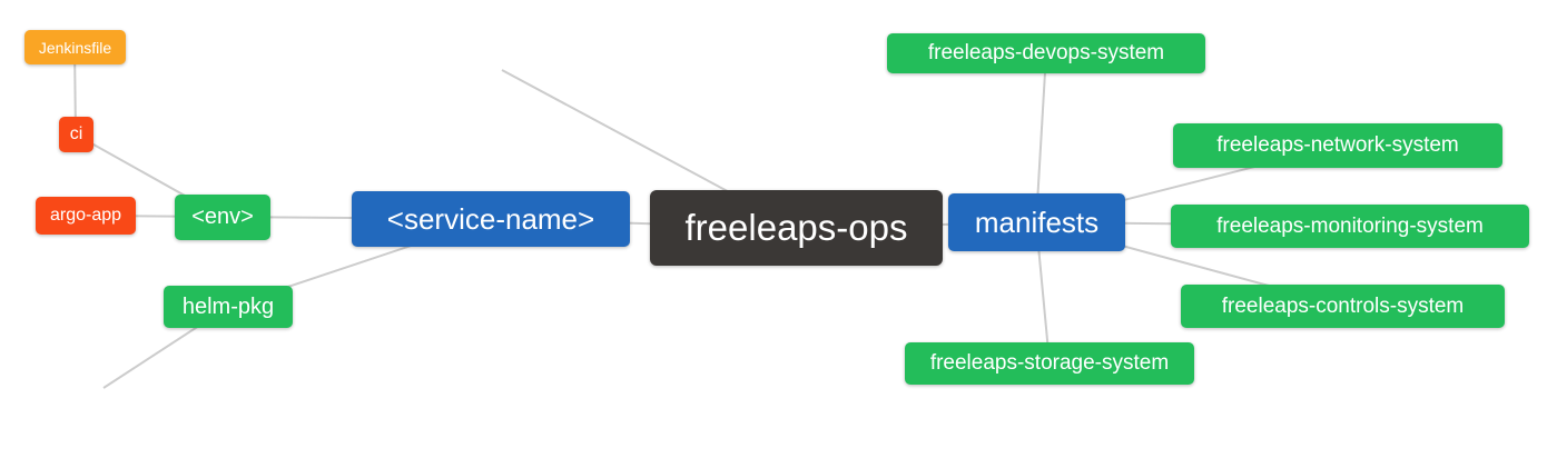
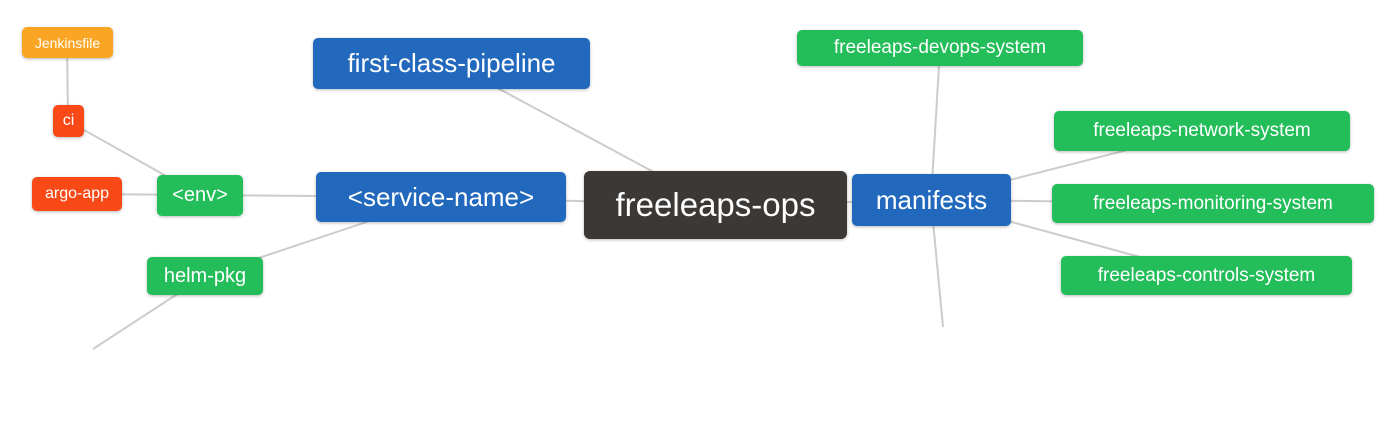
  freeleaps-ops
+ first-class-pipeline
  <service-name>
  manifests
  <env>
  helm-pkg
  freeleaps-devops-system
  freeleaps-network-system
  freeleaps-monitoring-system
  freeleaps-controls-system
- freeleaps-storage-system
  ci
  argo-app
  Jenkinsfile
